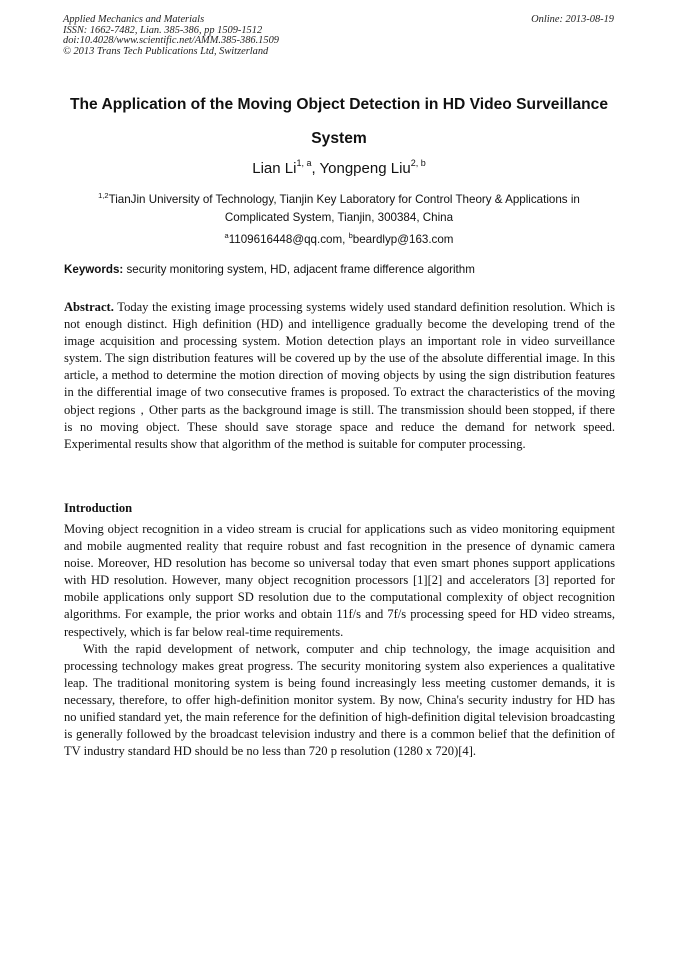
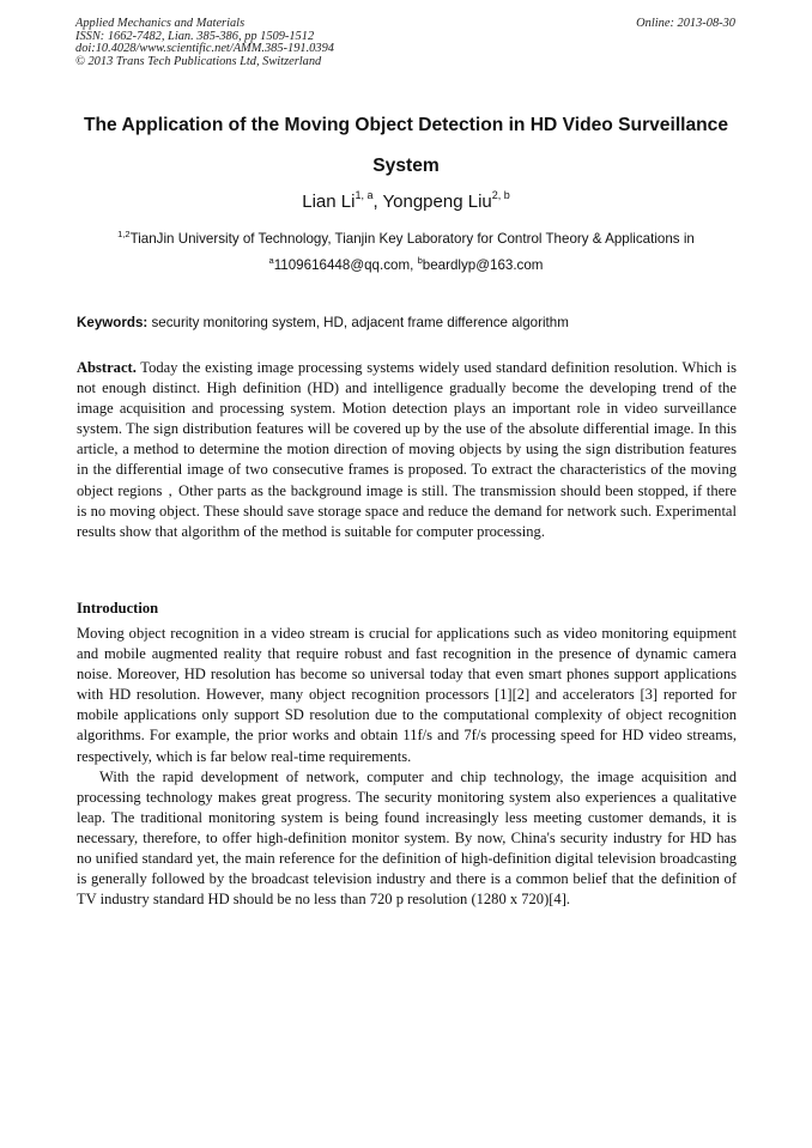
  Applied Mechanics and Materials
  ISSN: 1662-7482, Lian. 385-386, pp 1509-1512
- doi:10.4028/www.scientific.net/AMM.385-386.1509
+ doi:10.4028/www.scientific.net/AMM.385-191.0394
  © 2013 Trans Tech Publications Ltd, Switzerland
- Online: 2013-08-19
+ Online: 2013-08-30
  The Application of the Moving Object Detection in HD Video Surveillance
  System
  Lian Li1, a, Yongpeng Liu2, b
  1,2TianJin University of Technology, Tianjin Key Laboratory for Control Theory & Applications in
- Complicated System, Tianjin, 300384, China
  a1109616448@qq.com, bbeardlyp@163.com
  Keywords: security monitoring system, HD, adjacent frame difference algorithm
- Abstract. Today the existing image processing systems widely used standard definition resolution. Which is not enough distinct. High definition (HD) and intelligence gradually become the developing trend of the image acquisition and processing system. Motion detection plays an important role in video surveillance system. The sign distribution features will be covered up by the use of the absolute differential image. In this article, a method to determine the motion direction of moving objects by using the sign distribution features in the differential image of two consecutive frames is proposed. To extract the characteristics of the moving object regions，Other parts as the background image is still. The transmission should been stopped, if there is no moving object. These should save storage space and reduce the demand for network speed. Experimental results show that algorithm of the method is suitable for computer processing.
+ Abstract. Today the existing image processing systems widely used standard definition resolution. Which is not enough distinct. High definition (HD) and intelligence gradually become the developing trend of the image acquisition and processing system. Motion detection plays an important role in video surveillance system. The sign distribution features will be covered up by the use of the absolute differential image. In this article, a method to determine the motion direction of moving objects by using the sign distribution features in the differential image of two consecutive frames is proposed. To extract the characteristics of the moving object regions，Other parts as the background image is still. The transmission should been stopped, if there is no moving object. These should save storage space and reduce the demand for network such. Experimental results show that algorithm of the method is suitable for computer processing.
  Introduction
  Moving object recognition in a video stream is crucial for applications such as video monitoring equipment and mobile augmented reality that require robust and fast recognition in the presence of dynamic camera noise. Moreover, HD resolution has become so universal today that even smart phones support applications with HD resolution. However, many object recognition processors [1][2] and accelerators [3] reported for mobile applications only support SD resolution due to the computational complexity of object recognition algorithms. For example, the prior works and obtain 11f/s and 7f/s processing speed for HD video streams, respectively, which is far below real-time requirements.
  With the rapid development of network, computer and chip technology, the image acquisition and processing technology makes great progress. The security monitoring system also experiences a qualitative leap. The traditional monitoring system is being found increasingly less meeting customer demands, it is necessary, therefore, to offer high-definition monitor system. By now, China's security industry for HD has no unified standard yet, the main reference for the definition of high-definition digital television broadcasting is generally followed by the broadcast television industry and there is a common belief that the definition of TV industry standard HD should be no less than 720 p resolution (1280 x 720)[4].
